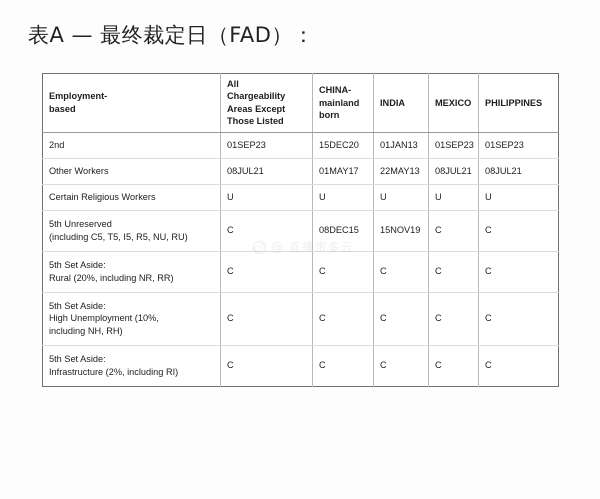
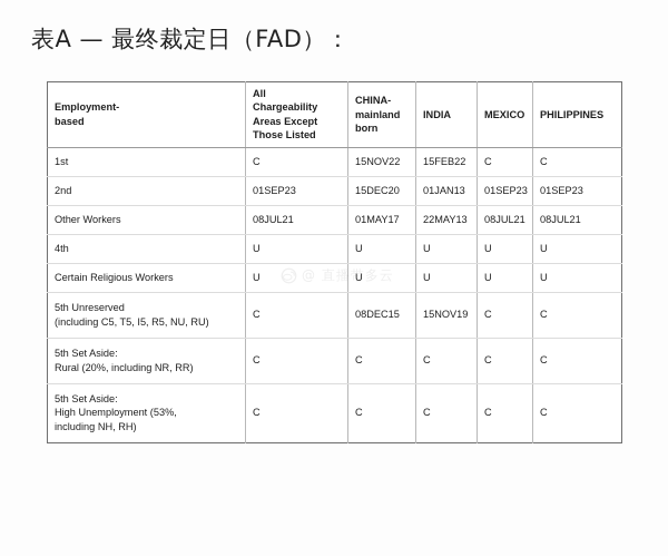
  表A — 最终裁定日（FAD）：
  Employment- based	All Chargeability Areas Except Those Listed	CHINA- mainland born	INDIA	MEXICO	PHILIPPINES
+ 1st	C	15NOV22	15FEB22	C	C
  2nd	01SEP23	15DEC20	01JAN13	01SEP23	01SEP23
  Other Workers	08JUL21	01MAY17	22MAY13	08JUL21	08JUL21
+ 4th	U	U	U	U	U
  Certain Religious Workers	U	U	U	U	U
  5th Unreserved (including C5, T5, I5, R5, NU, RU)	C	08DEC15	15NOV19	C	C
  5th Set Aside: Rural (20%, including NR, RR)	C	C	C	C	C
- 5th Set Aside: High Unemployment (10%, including NH, RH)	C	C	C	C	C
+ 5th Set Aside: High Unemployment (53%, including NH, RH)	C	C	C	C	C
- 5th Set Aside: Infrastructure (2%, including RI)	C	C	C	C	C
  @ 直播带多云
